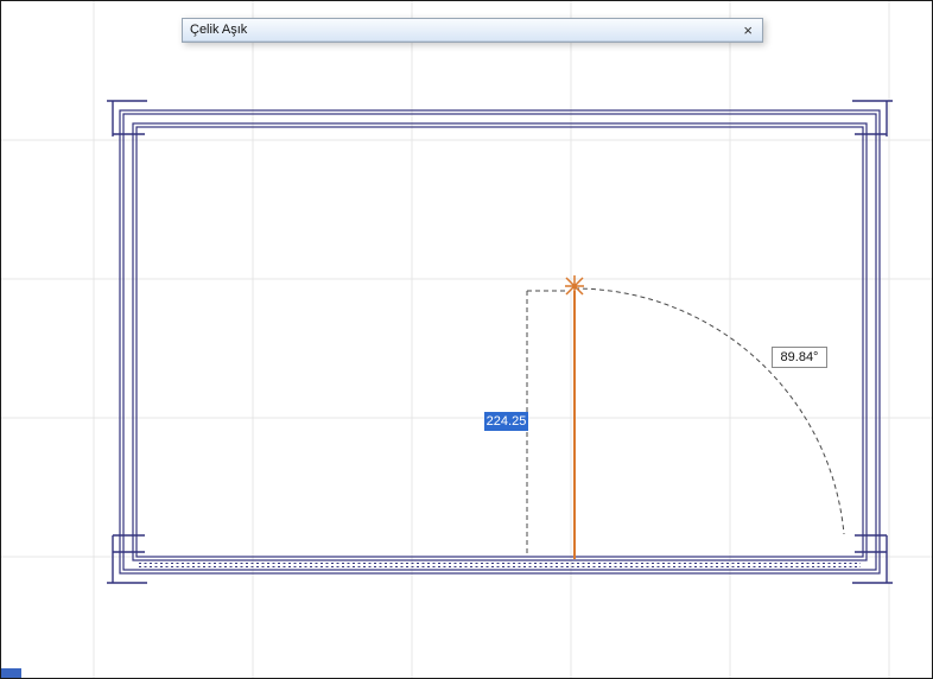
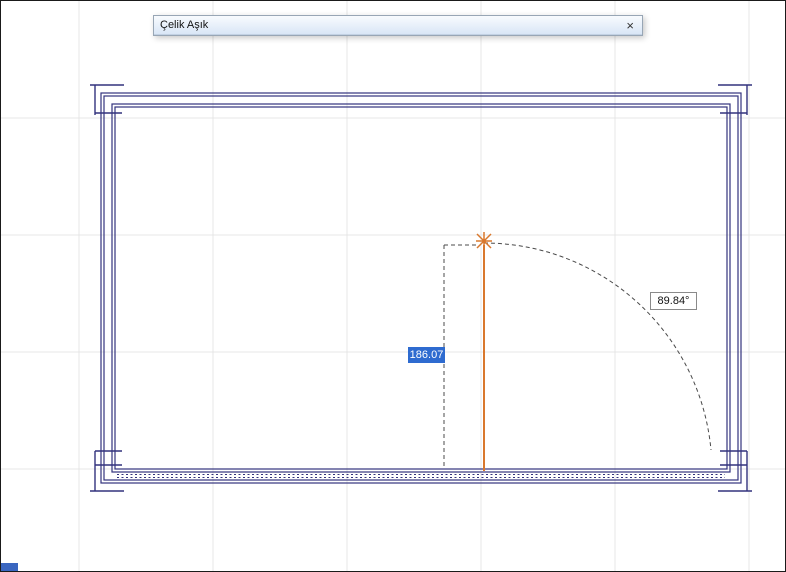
- 224.25
+ 186.07
  89.84°
  Çelik Aşık
  ×
